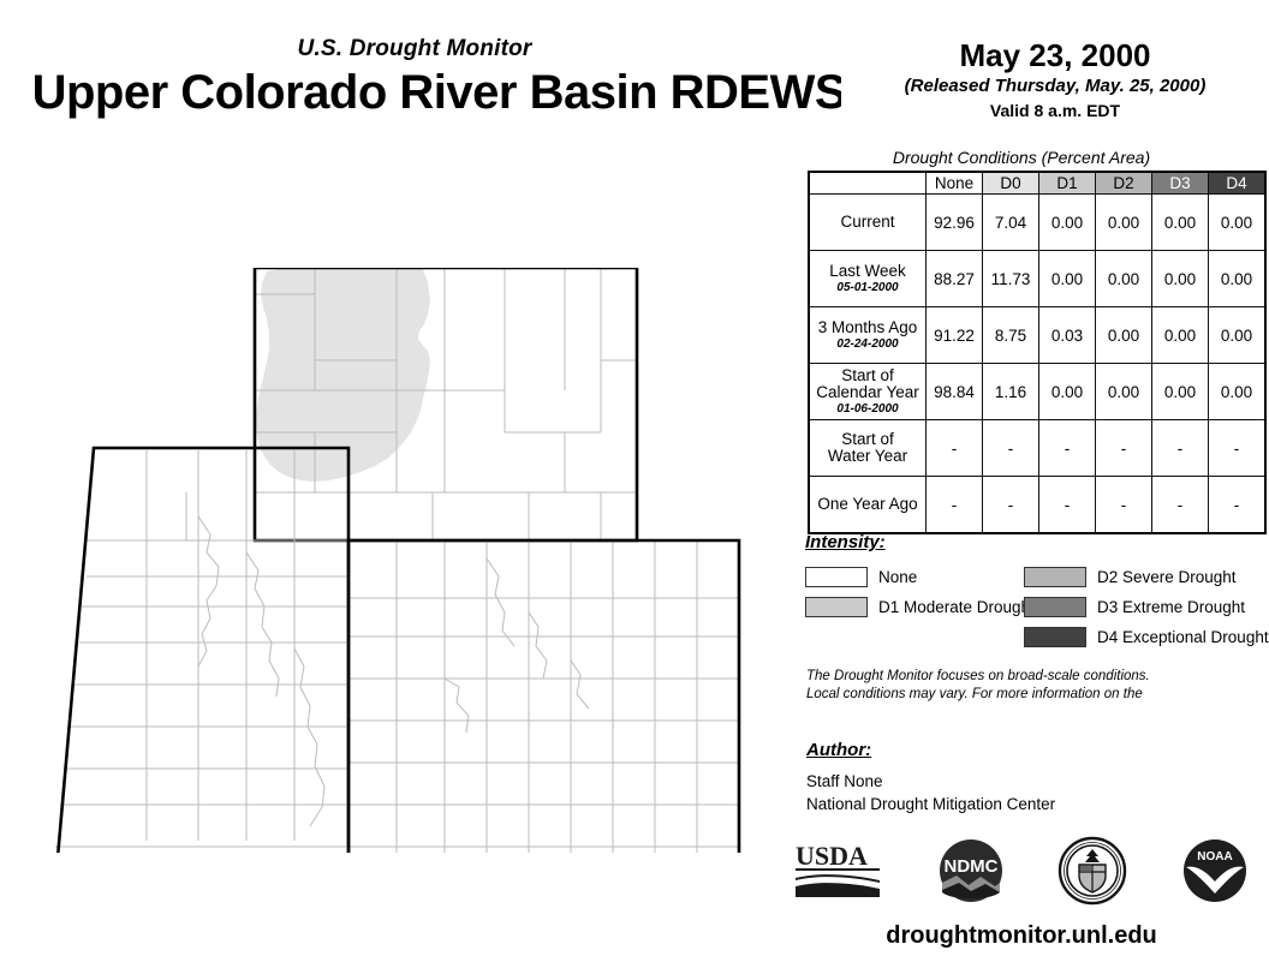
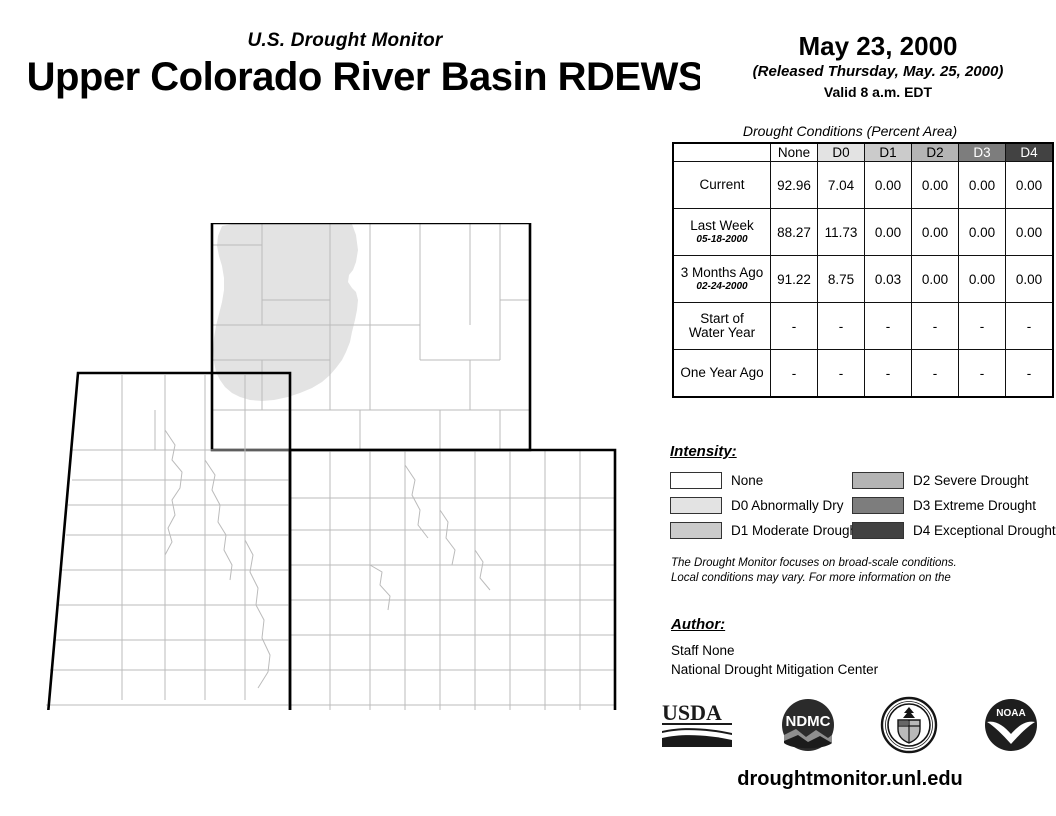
  U.S. Drought Monitor
  Upper Colorado River Basin RDEWS
  May 23, 2000
  (Released Thursday, May. 25, 2000)
  Valid 8 a.m. EDT
  Drought Conditions (Percent Area)
  	None	D0	D1	D2	D3	D4
  Current	92.96	7.04	0.00	0.00	0.00	0.00
- Last Week05-01-2000	88.27	11.73	0.00	0.00	0.00	0.00
+ Last Week05-18-2000	88.27	11.73	0.00	0.00	0.00	0.00
  3 Months Ago02-24-2000	91.22	8.75	0.03	0.00	0.00	0.00
- Start ofCalendar Year01-06-2000	98.84	1.16	0.00	0.00	0.00	0.00
  Start ofWater Year	-	-	-	-	-	-
  One Year Ago	-	-	-	-	-	-
  Intensity:
  None
+ D0 Abnormally Dry
  D1 Moderate Droug
  D2 Severe Drought
  D3 Extreme Drought
  D4 Exceptional Drought
  The Drought Monitor focuses on broad-scale conditions.
  Local conditions may vary. For more information on the
  Author:
  Staff None
  National Drought Mitigation Center
  USDA
  NDMC
  NOAA
  droughtmonitor.unl.edu
